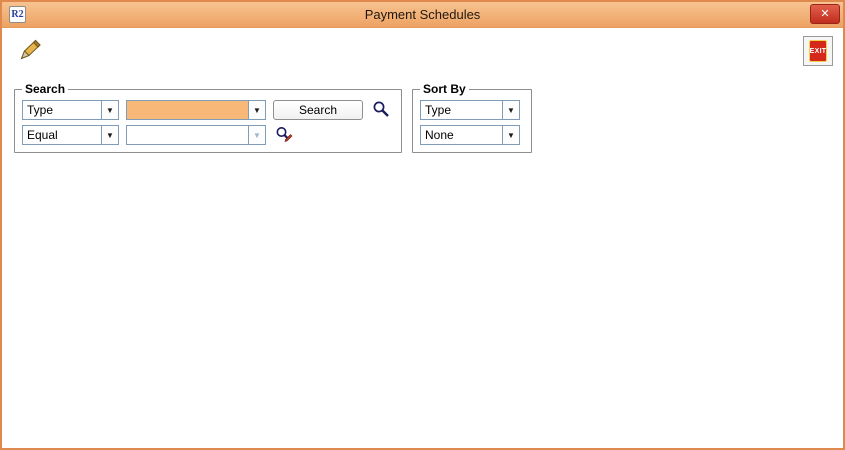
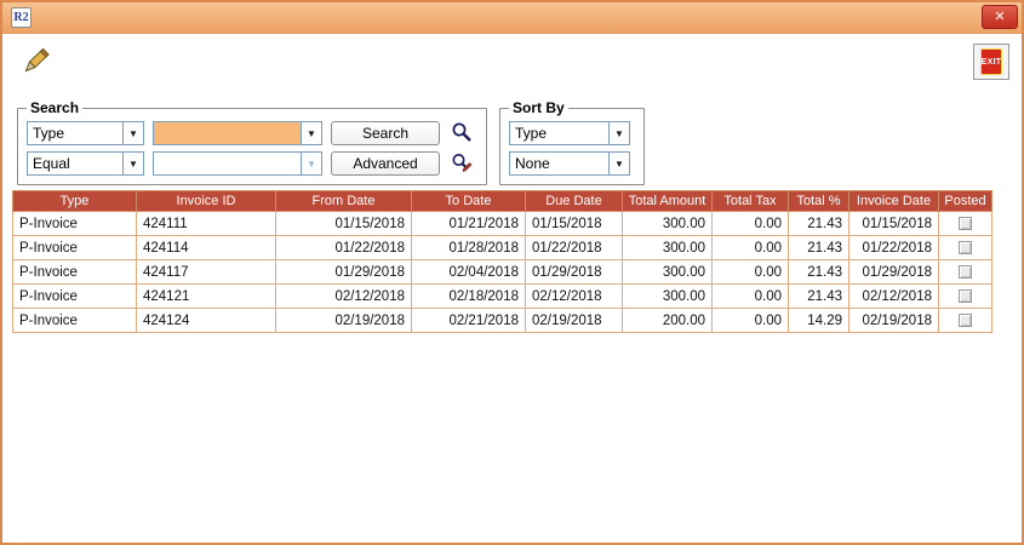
  R2
- Payment Schedules
  ✕
  Search
  Type
  ▼
  ▼
  Search
  Equal
  ▼
  ▼
+ Advanced
  Sort By
  Type
  ▼
  None
  ▼
+ Type	Invoice ID	From Date	To Date	Due Date	Total Amount	Total Tax	Total %	Invoice Date	Posted
+ P-Invoice	424111	01/15/2018	01/21/2018	01/15/2018	300.00	0.00	21.43	01/15/2018
+ P-Invoice	424114	01/22/2018	01/28/2018	01/22/2018	300.00	0.00	21.43	01/22/2018
+ P-Invoice	424117	01/29/2018	02/04/2018	01/29/2018	300.00	0.00	21.43	01/29/2018
+ P-Invoice	424121	02/12/2018	02/18/2018	02/12/2018	300.00	0.00	21.43	02/12/2018
+ P-Invoice	424124	02/19/2018	02/21/2018	02/19/2018	200.00	0.00	14.29	02/19/2018
